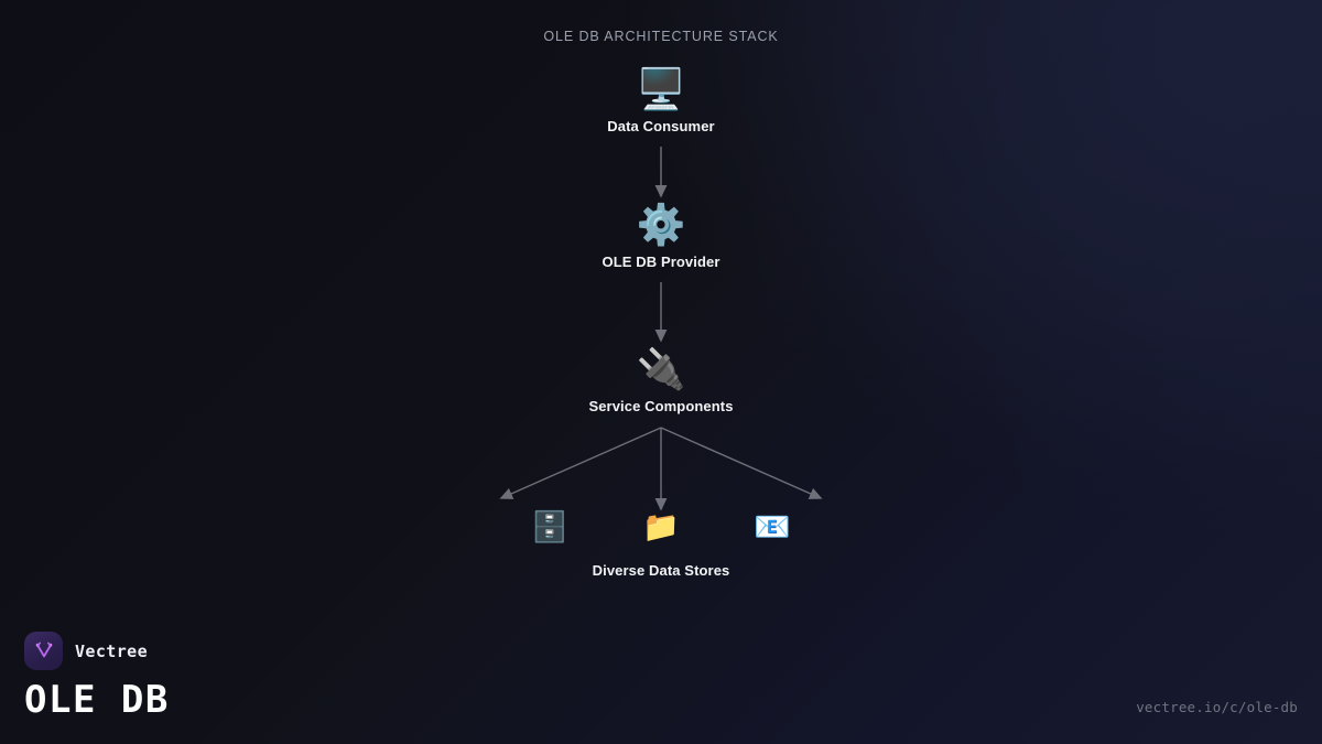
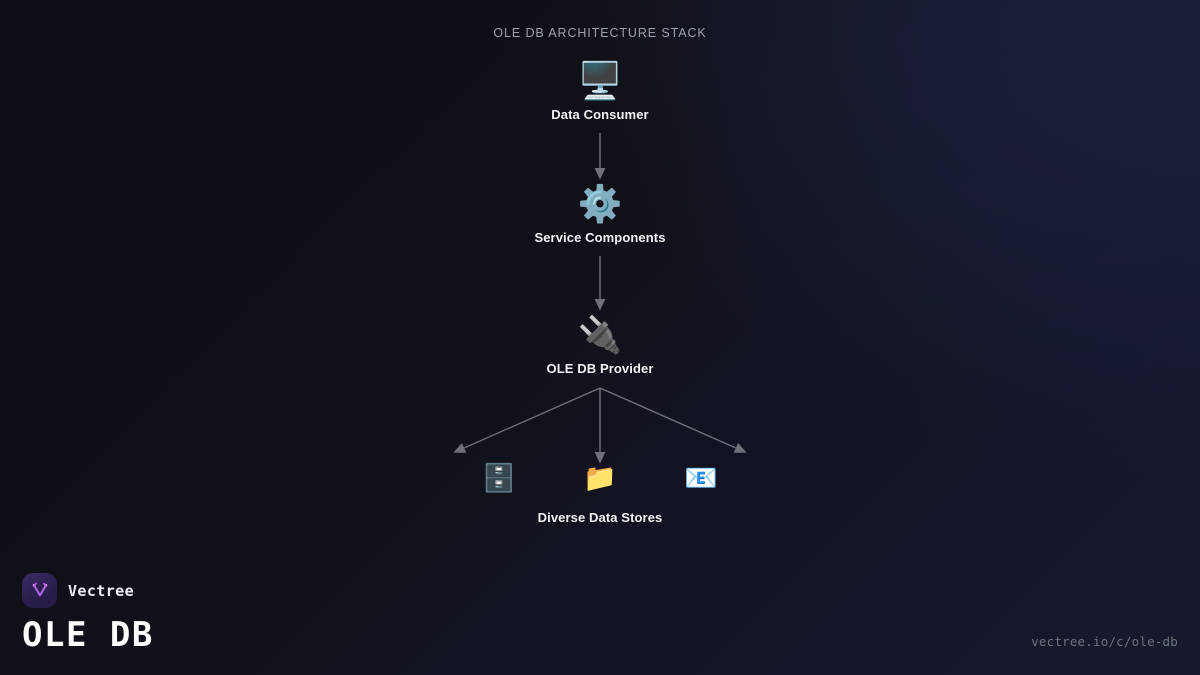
  OLE DB ARCHITECTURE STACK
  🖥️
  Data Consumer
  ⚙️
- OLE DB Provider
+ Service Components
  🔌
- Service Components
+ OLE DB Provider
  🗄️
  📁
  📧
  Diverse Data Stores
  Vectree
  OLE DB
  vectree.io/c/ole-db
